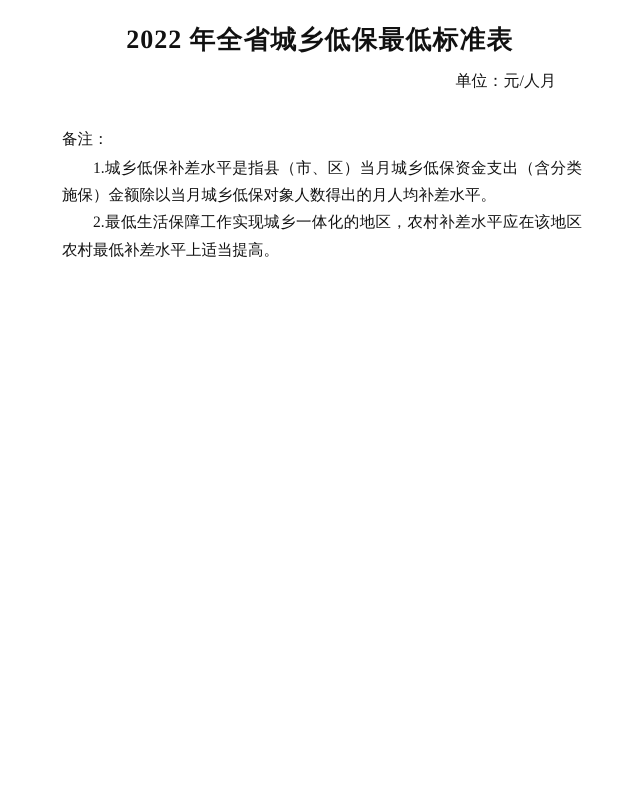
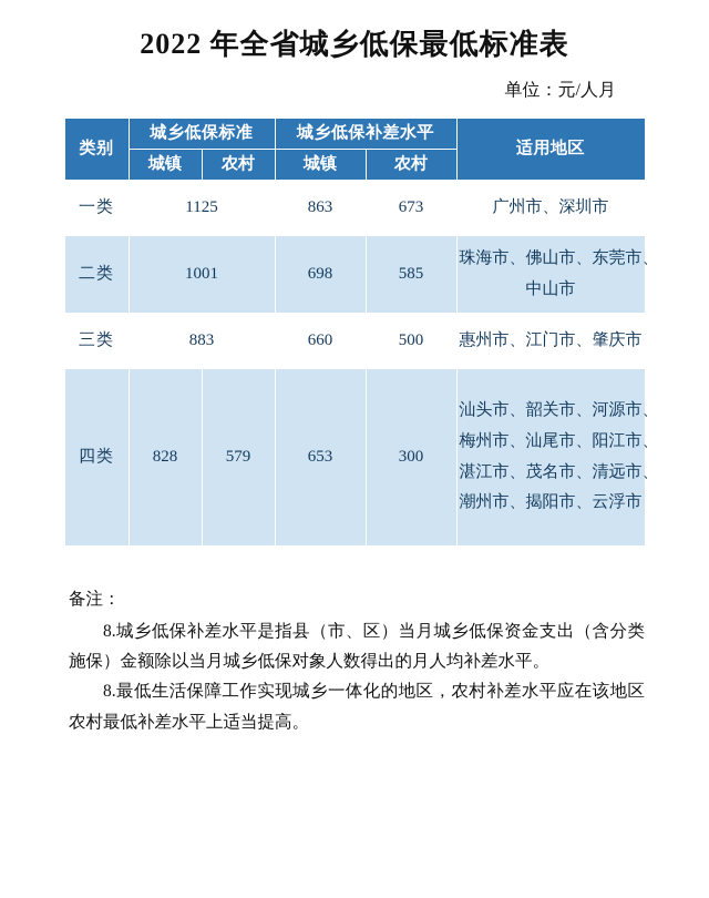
  2022 年全省城乡低保最低标准表
  单位：元/人月
+ 类别	城乡低保标准	城乡低保补差水平	适用地区
+ 城镇	农村	城镇	农村
+ 一类	1125	863	673	广州市、深圳市
+ 二类	1001	698	585	珠海市、佛山市、东莞市、 中山市
+ 三类	883	660	500	惠州市、江门市、肇庆市
+ 四类	828	579	653	300	汕头市、韶关市、河源市、 梅州市、汕尾市、阳江市、 湛江市、茂名市、清远市、 潮州市、揭阳市、云浮市
  备注：
- 1.城乡低保补差水平是指县（市、区）当月城乡低保资金支出（含分类施保）金额除以当月城乡低保对象人数得出的月人均补差水平。
+ 8.城乡低保补差水平是指县（市、区）当月城乡低保资金支出（含分类施保）金额除以当月城乡低保对象人数得出的月人均补差水平。
- 2.最低生活保障工作实现城乡一体化的地区，农村补差水平应在该地区农村最低补差水平上适当提高。
+ 8.最低生活保障工作实现城乡一体化的地区，农村补差水平应在该地区农村最低补差水平上适当提高。
